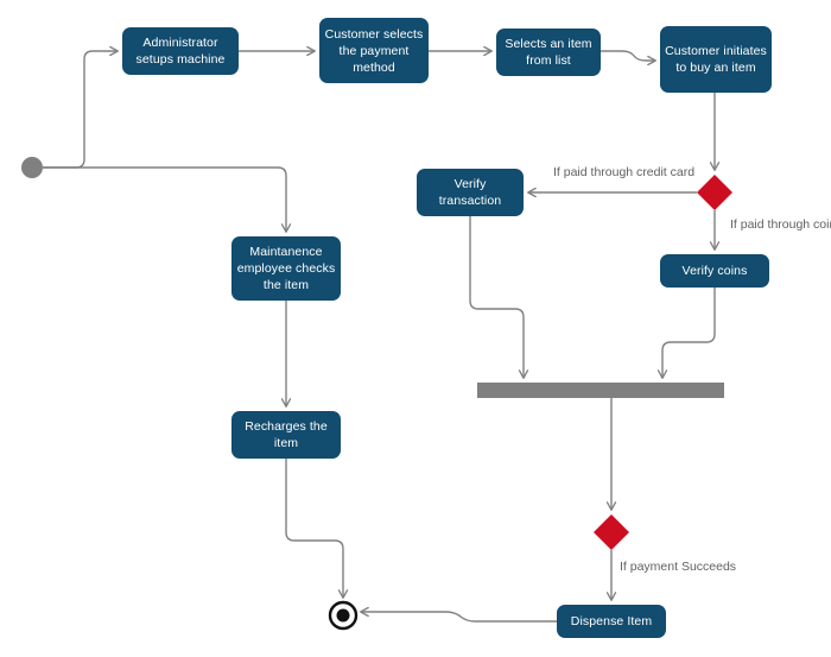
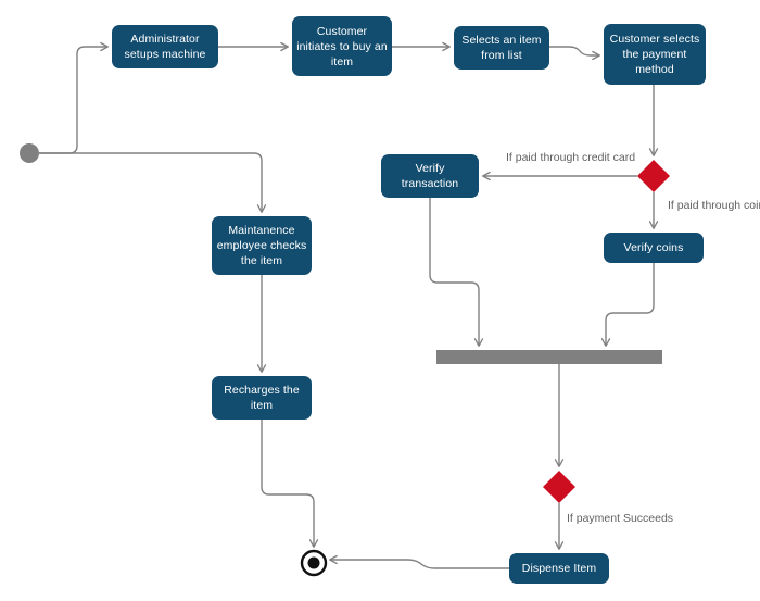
  Administrator setups machine
- Customer selects the payment method
+ Customer initiates to buy an item
  Selects an item from list
- Customer initiates to buy an item
+ Customer selects the payment method
  Verify transaction
  Verify coins
  Maintanence employee checks the item
  Recharges the item
  Dispense Item
  If paid through credit card
  If paid through coi
  If payment Succeeds
